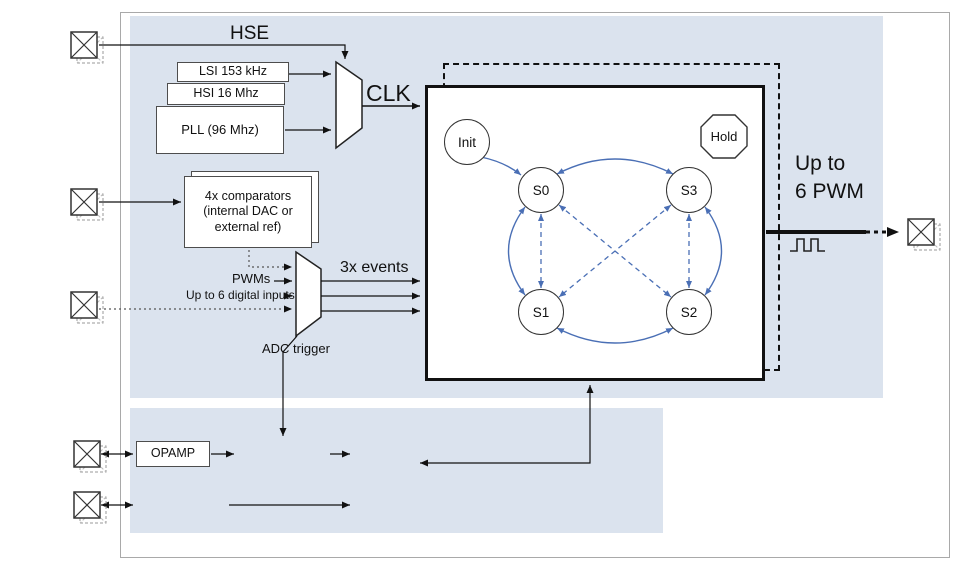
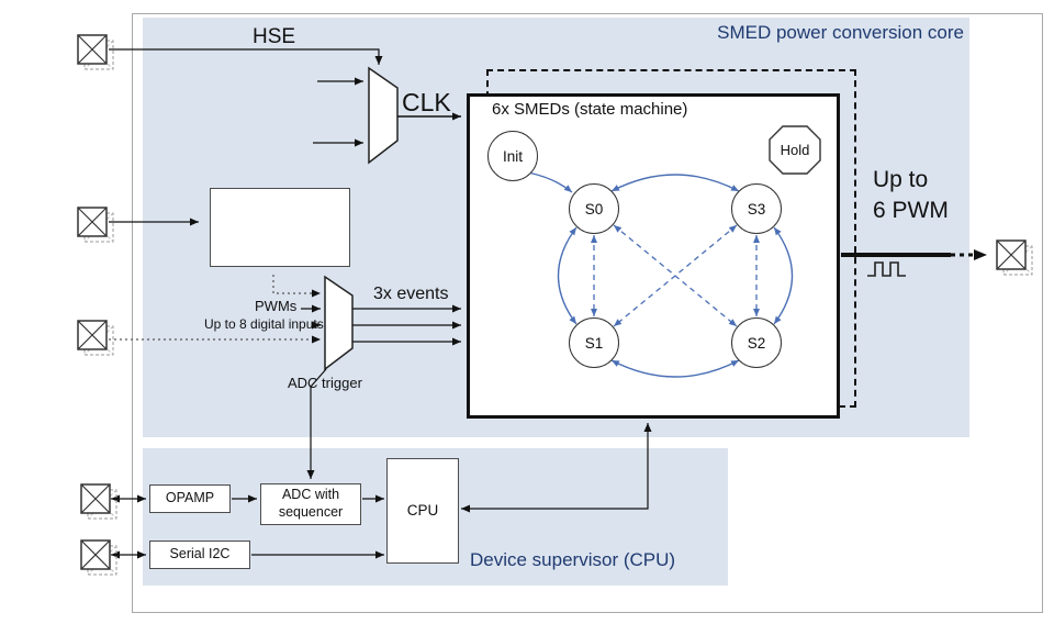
+ SMED power conversion core
+ Device supervisor (CPU)
  HSE
  CLK
- LSI 153 kHz
- HSI 16 Mhz
- PLL (96 Mhz)
- 4x comparators (internal DAC or external ref)
  PWMs
- Up to 6 digital inputs
+ Up to 8 digital inputs
  3x events
  ADC trigger
+ 6x SMEDs (state machine)
  Init
  S0
  S3
  S1
  S2
  Hold
  Up to
  6 PWM
  OPAMP
+ ADC with sequencer
+ CPU
+ Serial I2C
